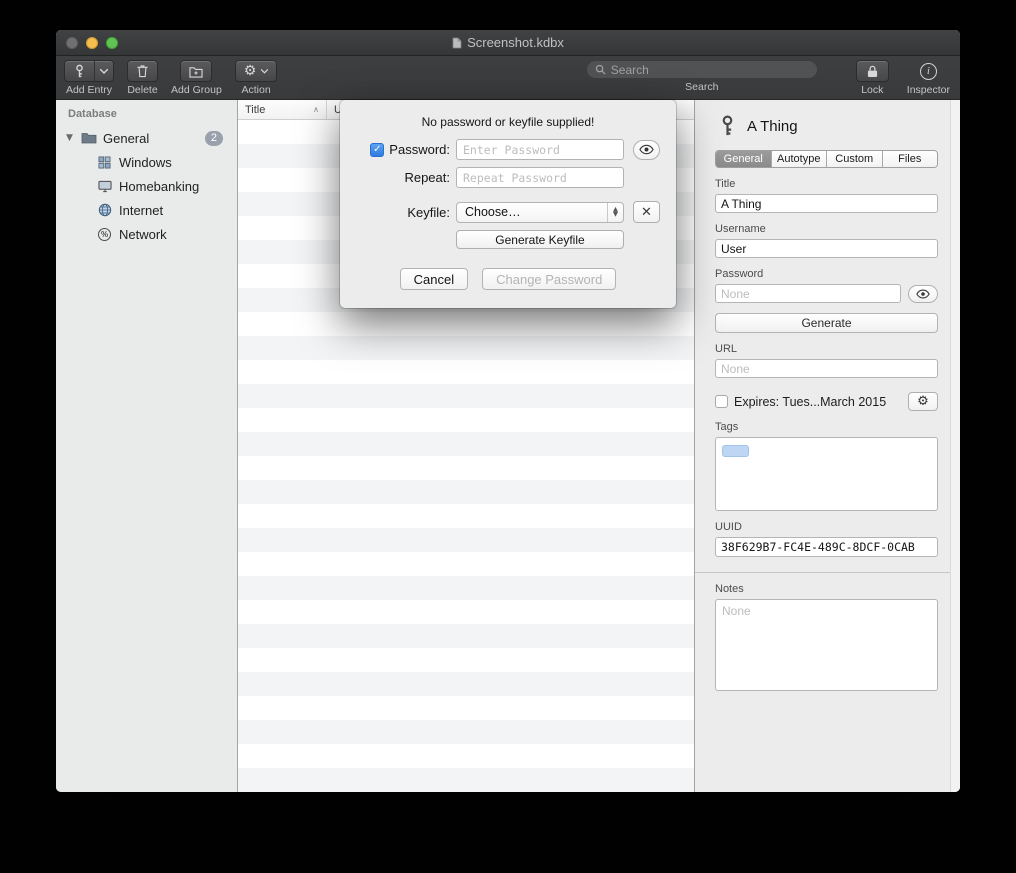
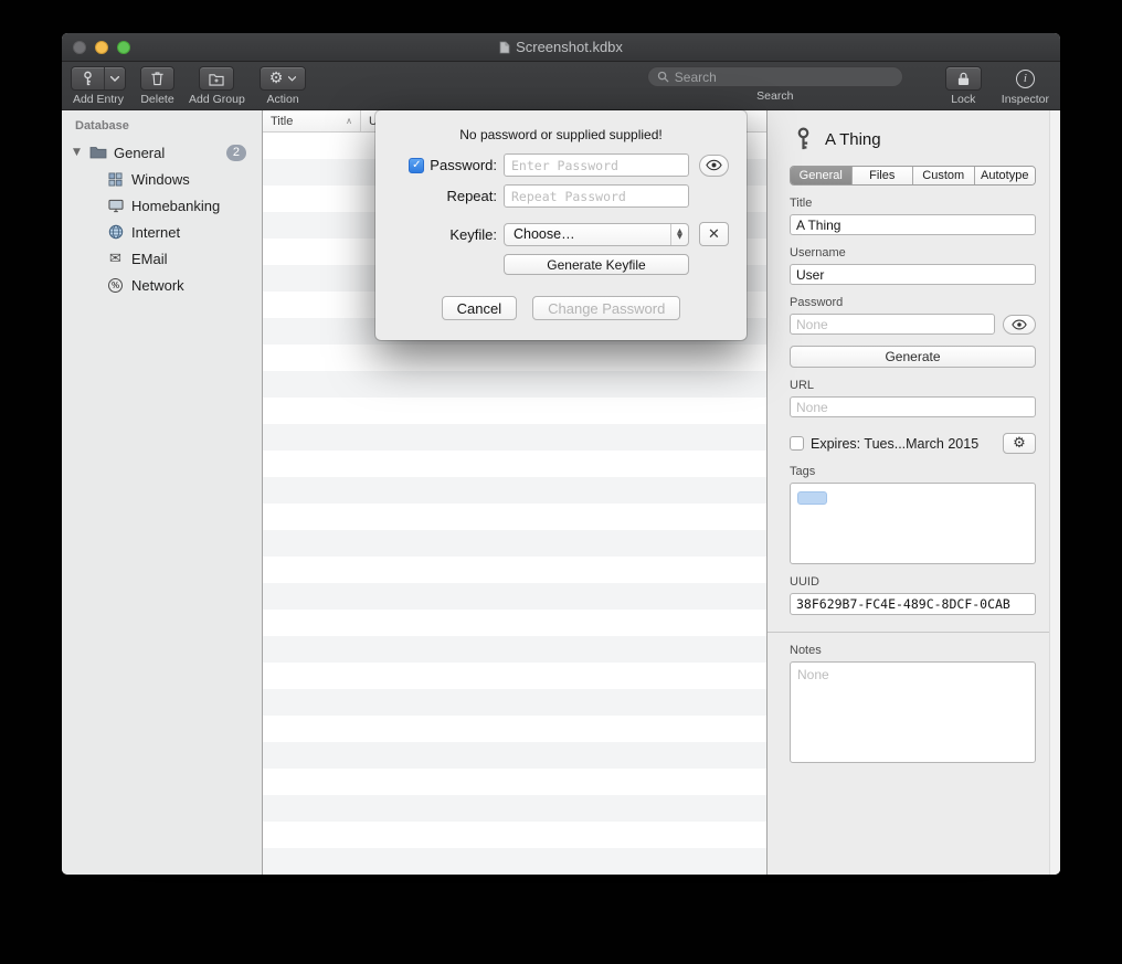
  Screenshot.kdbx
  Add Entry
  Delete
  Add Group
  ⚙
  Action
  Search
  Search
  Lock
  i
  Inspector
  Database
  ▼
  General
  2
  Windows
  Homebanking
  Internet
+ ✉
+ EMail
  %
  Network
  Title
  ∧
  U
  A Thing
  General
- Autotype
+ Files
  Custom
- Files
+ Autotype
  Title
  A Thing
  Username
  User
  Password
  None
  Generate
  URL
  None
  Expires: Tues...March 2015
  ⚙
  Tags
  UUID
  38F629B7-FC4E-489C-8DCF-0CAB
  Notes
  None
- No password or keyfile supplied!
+ No password or supplied supplied!
  ✓
  Password:
  Enter Password
  Repeat:
  Repeat Password
  Keyfile:
  Choose…
  ▲
  ▼
  ✕
  Generate Keyfile
  Cancel
  Change Password
